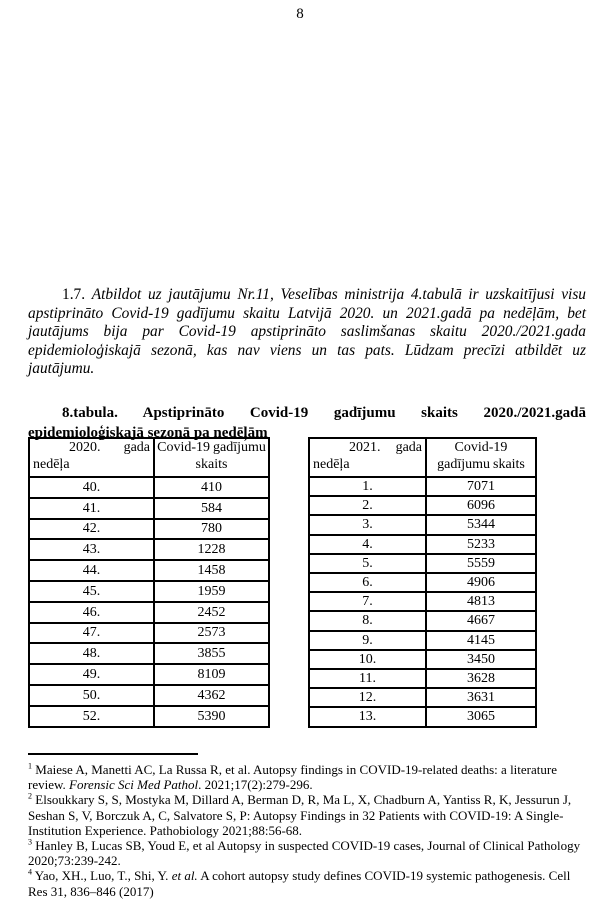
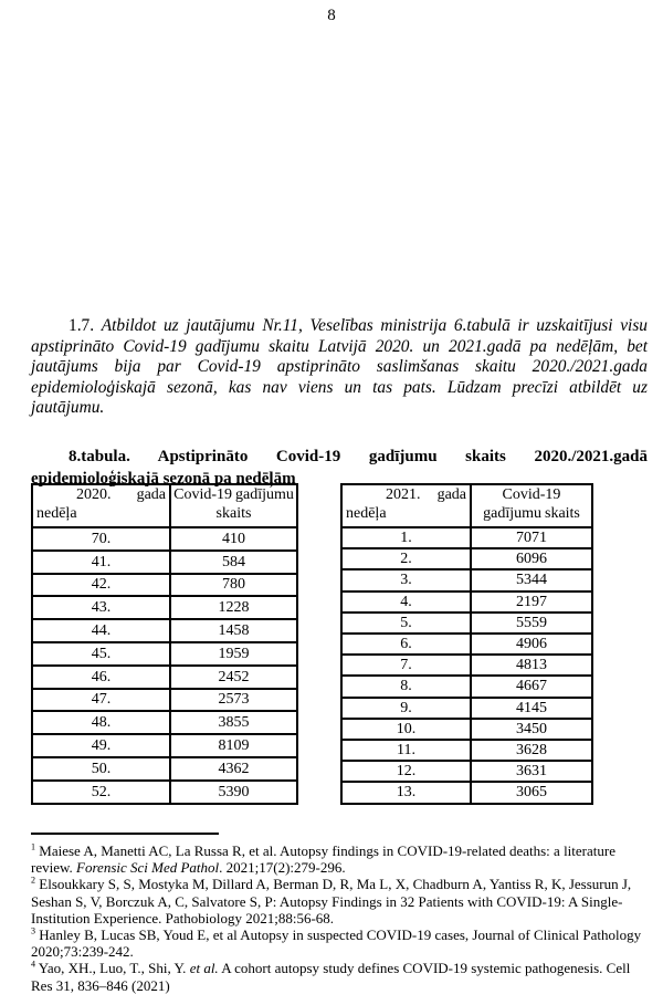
  8
- 1.7. Atbildot uz jautājumu Nr.11, Veselības ministrija 4.tabulā ir uzskaitījusi visu apstiprināto Covid-19 gadījumu skaitu Latvijā 2020. un 2021.gadā pa nedēļām, bet jautājums bija par Covid-19 apstiprināto saslimšanas skaitu 2020./2021.gada epidemioloģiskajā sezonā, kas nav viens un tas pats. Lūdzam precīzi atbildēt uz jautājumu.
+ 1.7. Atbildot uz jautājumu Nr.11, Veselības ministrija 6.tabulā ir uzskaitījusi visu apstiprināto Covid-19 gadījumu skaitu Latvijā 2020. un 2021.gadā pa nedēļām, bet jautājums bija par Covid-19 apstiprināto saslimšanas skaitu 2020./2021.gada epidemioloģiskajā sezonā, kas nav viens un tas pats. Lūdzam precīzi atbildēt uz jautājumu.
  8.tabula. Apstiprināto Covid-19 gadījumu skaits 2020./2021.gadā epidemioloģiskajā sezonā pa nedēļām
  2020. gada nedēļa	Covid-19 gadījumu skaits
- 40.	410
+ 70.	410
  41.	584
  42.	780
  43.	1228
  44.	1458
  45.	1959
  46.	2452
  47.	2573
  48.	3855
  49.	8109
  50.	4362
  52.	5390
  2021. gada nedēļa	Covid-19 gadījumu skaits
  1.	7071
  2.	6096
  3.	5344
- 4.	5233
+ 4.	2197
  5.	5559
  6.	4906
  7.	4813
  8.	4667
  9.	4145
  10.	3450
  11.	3628
  12.	3631
  13.	3065
  1 Maiese A, Manetti AC, La Russa R, et al. Autopsy findings in COVID-19-related deaths: a literature review. Forensic Sci Med Pathol. 2021;17(2):279-296.
  2 Elsoukkary S, S, Mostyka M, Dillard A, Berman D, R, Ma L, X, Chadburn A, Yantiss R, K, Jessurun J, Seshan S, V, Borczuk A, C, Salvatore S, P: Autopsy Findings in 32 Patients with COVID-19: A Single-Institution Experience. Pathobiology 2021;88:56-68.
  3 Hanley B, Lucas SB, Youd E, et al Autopsy in suspected COVID-19 cases, Journal of Clinical Pathology 2020;73:239-242.
- 4 Yao, XH., Luo, T., Shi, Y. et al. A cohort autopsy study defines COVID-19 systemic pathogenesis. Cell Res 31, 836–846 (2017)
+ 4 Yao, XH., Luo, T., Shi, Y. et al. A cohort autopsy study defines COVID-19 systemic pathogenesis. Cell Res 31, 836–846 (2021)
